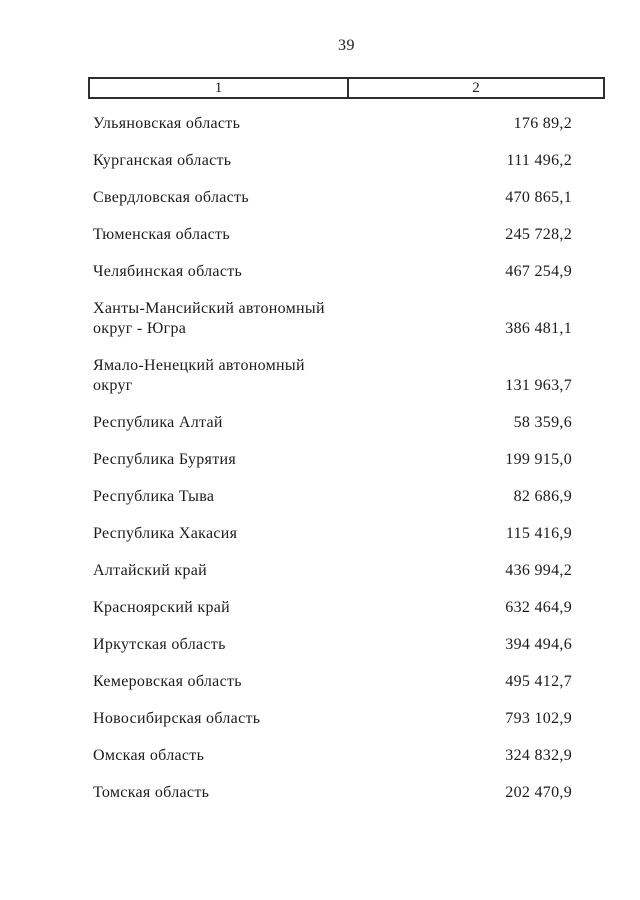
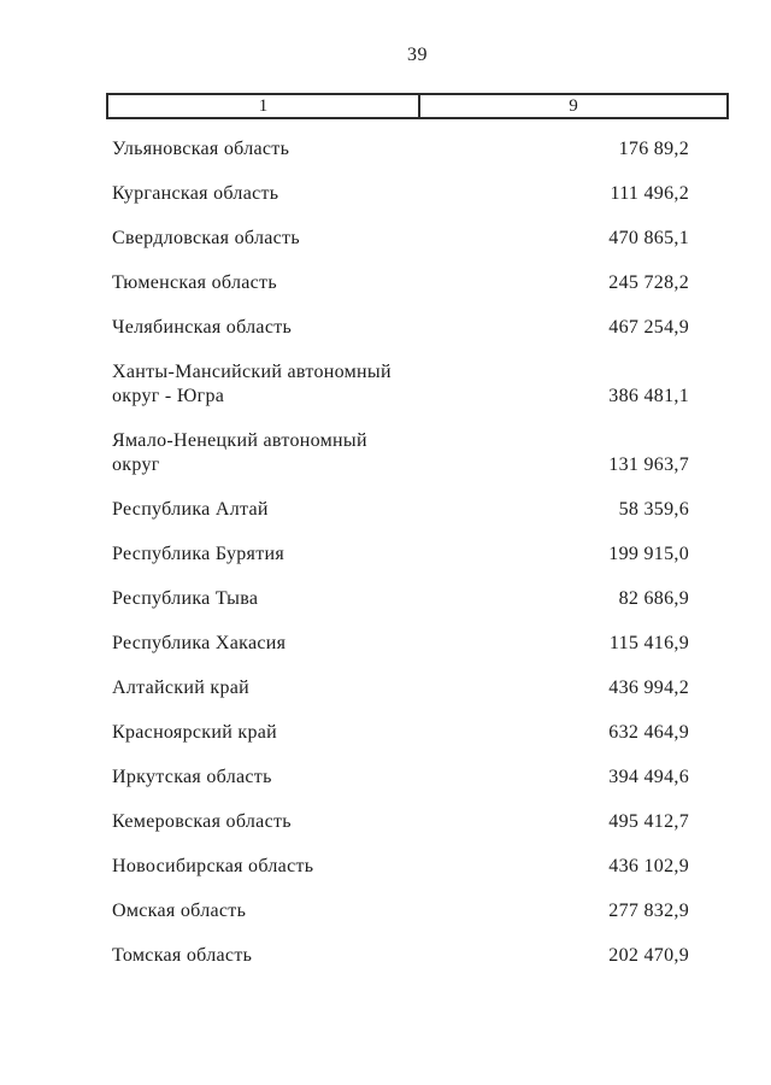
  39
  1
- 2
+ 9
  Ульяновская область
  176 89,2
  Курганская область
  111 496,2
  Свердловская область
  470 865,1
  Тюменская область
  245 728,2
  Челябинская область
  467 254,9
  Ханты-Мансийский автономный
  округ - Югра
  386 481,1
  Ямало-Ненецкий автономный
  округ
  131 963,7
  Республика Алтай
  58 359,6
  Республика Бурятия
  199 915,0
  Республика Тыва
  82 686,9
  Республика Хакасия
  115 416,9
  Алтайский край
  436 994,2
  Красноярский край
  632 464,9
  Иркутская область
  394 494,6
  Кемеровская область
  495 412,7
  Новосибирская область
- 793 102,9
+ 436 102,9
  Омская область
- 324 832,9
+ 277 832,9
  Томская область
  202 470,9
